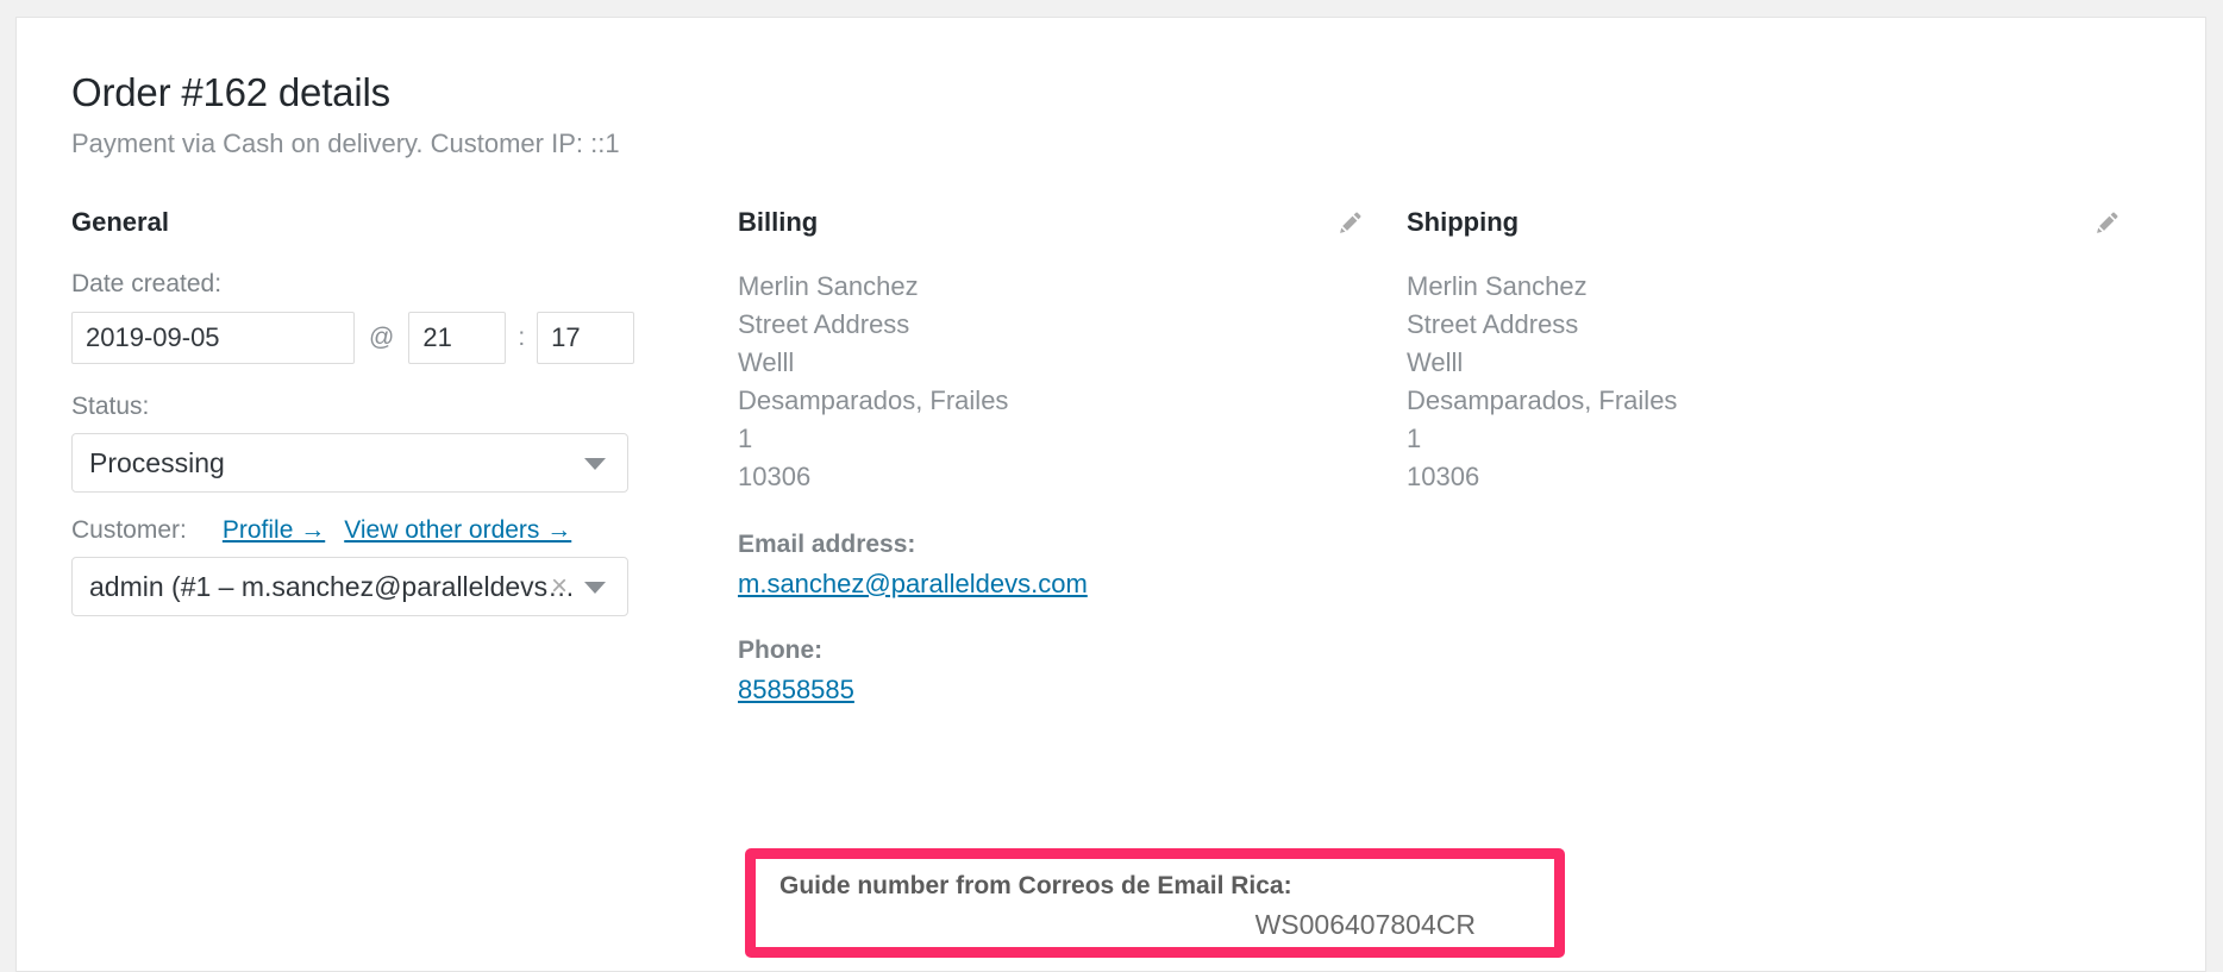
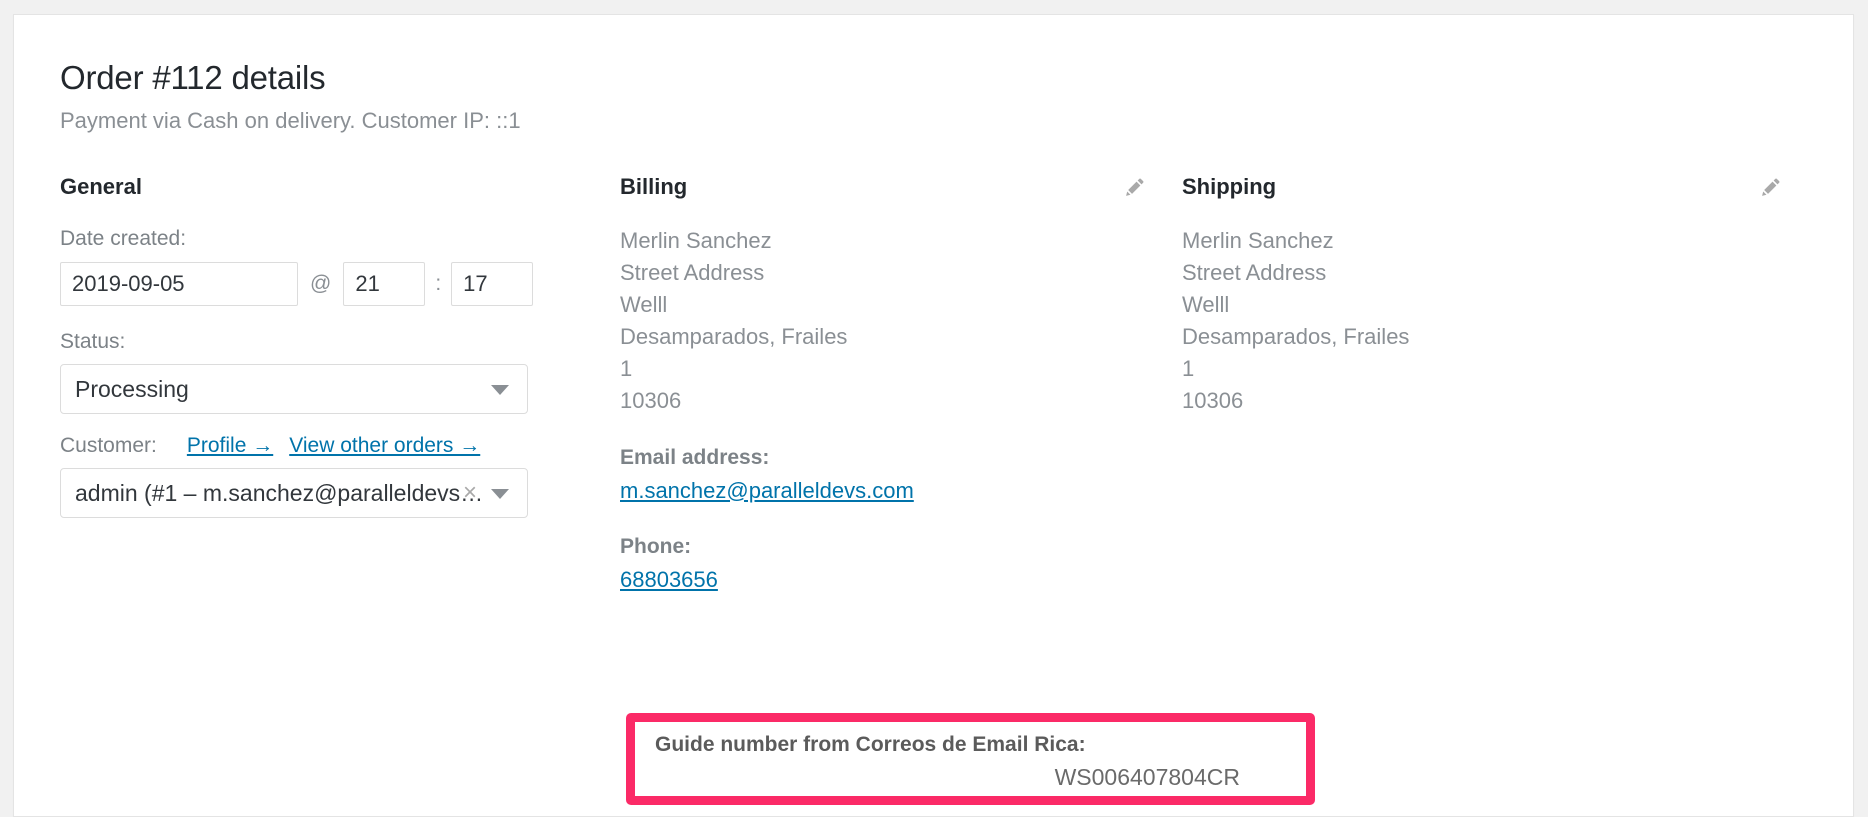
- Order #162 details
+ Order #112 details
  Payment via Cash on delivery. Customer IP: ::1
  General
  Date created:
  2019-09-05
  @
  21
  :
  17
  Status:
  Processing
  Customer:
  Profile →
  View other orders →
  admin (#1 – m.sanchez@paralleldevs…
  ×
  Billing
  Merlin Sanchez
  Street Address
  Welll
  Desamparados, Frailes
  1
  10306
  Email address:
  m.sanchez@paralleldevs.com
  Phone:
- 85858585
+ 68803656
  Shipping
  Merlin Sanchez
  Street Address
  Welll
  Desamparados, Frailes
  1
  10306
  Guide number from Correos de Email Rica:
  WS006407804CR
